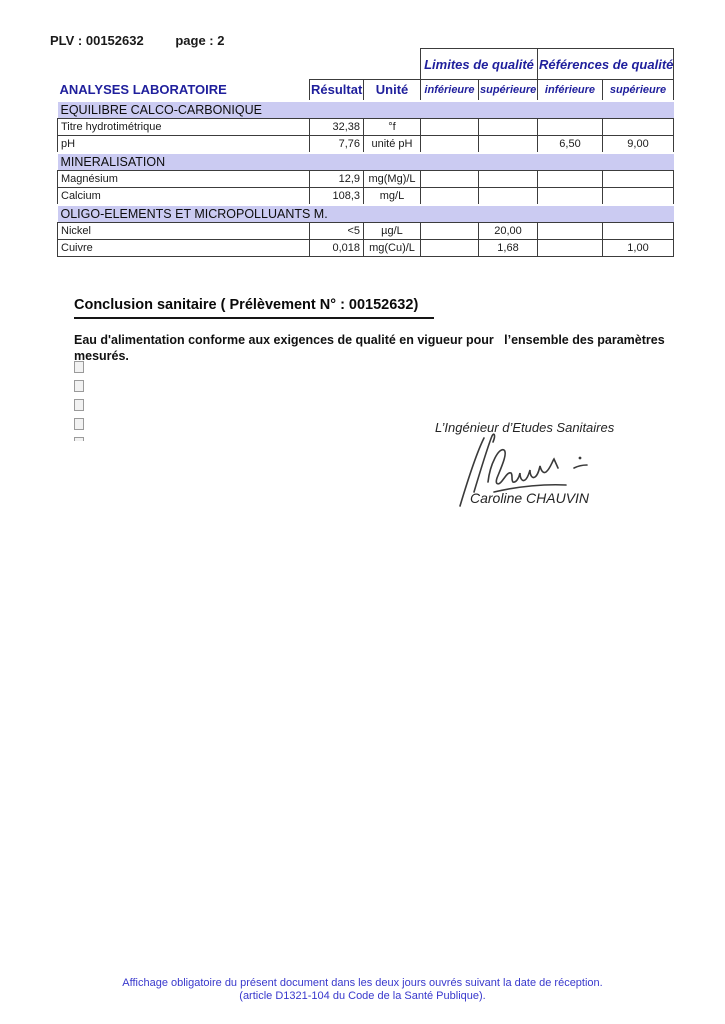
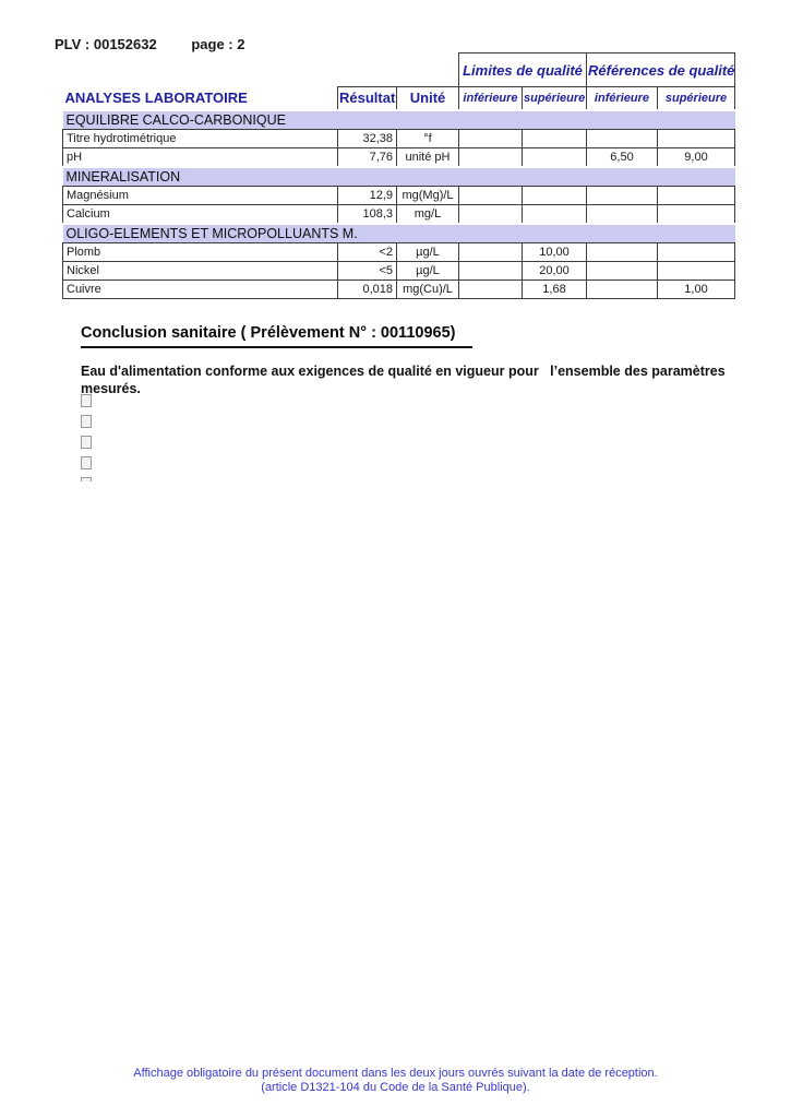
  PLV : 00152632 page : 2
  			Limites de qualité	Références de qualité
  ANALYSES LABORATOIRE	Résultat	Unité	inférieure	supérieure	inférieure	supérieure
  EQUILIBRE CALCO-CARBONIQUE
  Titre hydrotimétrique	32,38	°f
  pH	7,76	unité pH			6,50	9,00
  MINERALISATION
  Magnésium	12,9	mg(Mg)/L
  Calcium	108,3	mg/L
  OLIGO-ELEMENTS ET MICROPOLLUANTS M.
+ Plomb	<2	µg/L		10,00
  Nickel	<5	µg/L		20,00
  Cuivre	0,018	mg(Cu)/L		1,68		1,00
- Conclusion sanitaire ( Prélèvement N° : 00152632)
+ Conclusion sanitaire ( Prélèvement N° : 00110965)
  Eau d'alimentation conforme aux exigences de qualité en vigueur pour l’ensemble des paramètres
  mesurés.
- L’Ingénieur d’Etudes Sanitaires
- Caroline CHAUVIN
  Affichage obligatoire du présent document dans les deux jours ouvrés suivant la date de réception.
  (article D1321-104 du Code de la Santé Publique).
